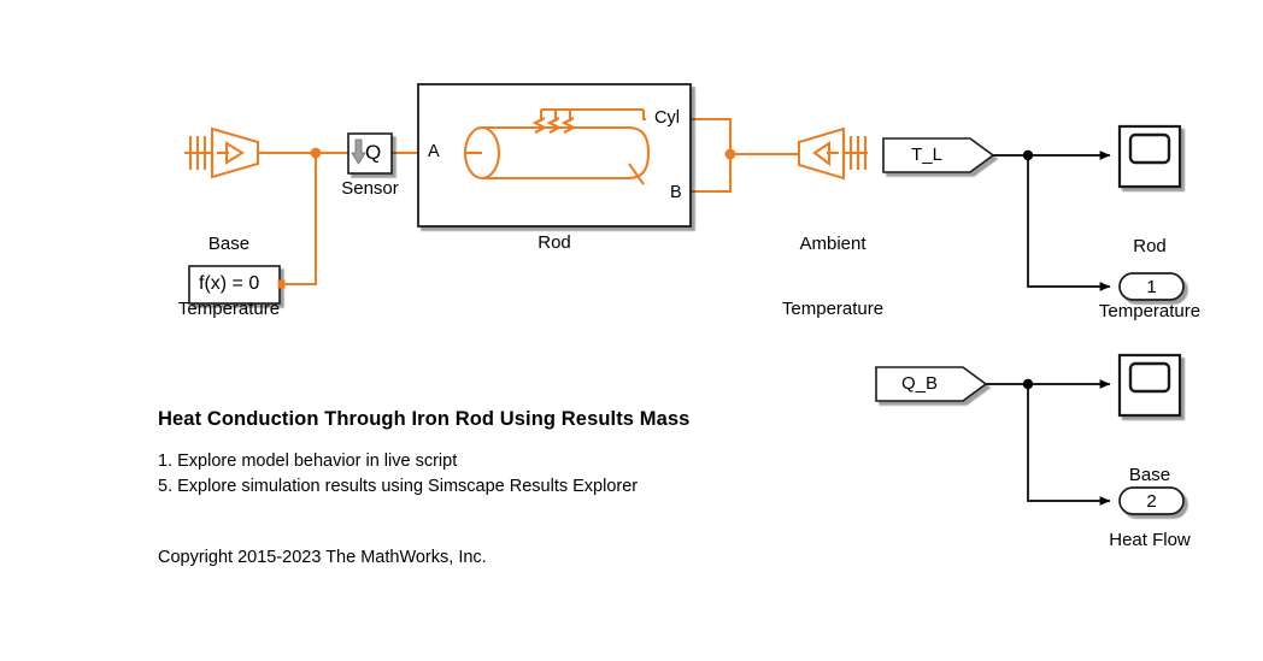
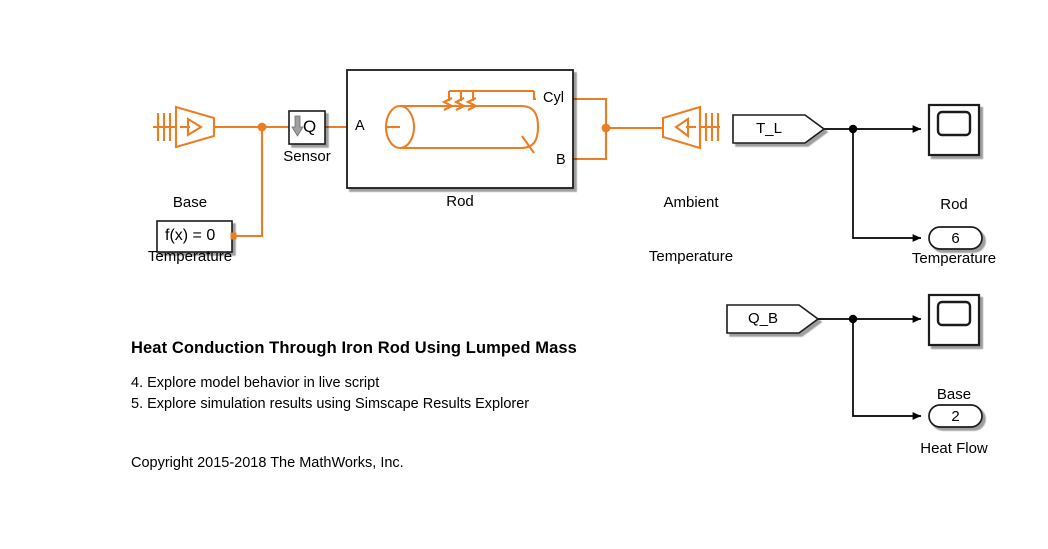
  Base
  Temperature
  Q
  Sensor
  f(x) = 0
  A
  Cyl
  B
  Rod
  Ambient
  Temperature
  T_L
  Q_B
  Rod
  Temperature
  Base
  Heat Flow
- 1
+ 6
  2
- Heat Conduction Through Iron Rod Using Results Mass
+ Heat Conduction Through Iron Rod Using Lumped Mass
- 1. Explore model behavior in live script
+ 4. Explore model behavior in live script
  5. Explore simulation results using Simscape Results Explorer
- Copyright 2015-2023 The MathWorks, Inc.
+ Copyright 2015-2018 The MathWorks, Inc.
